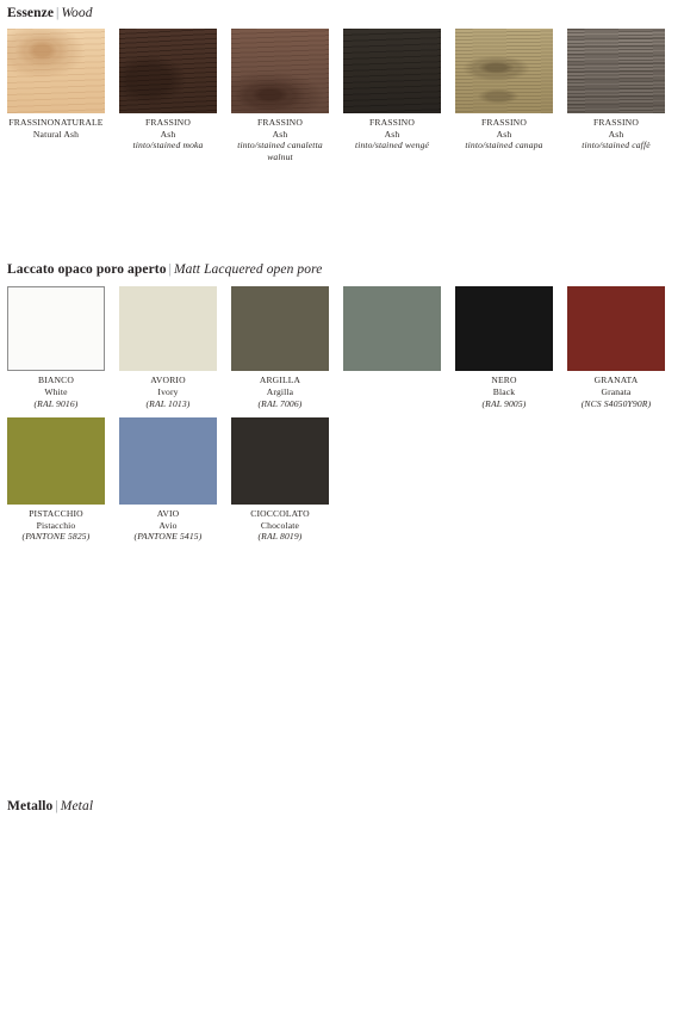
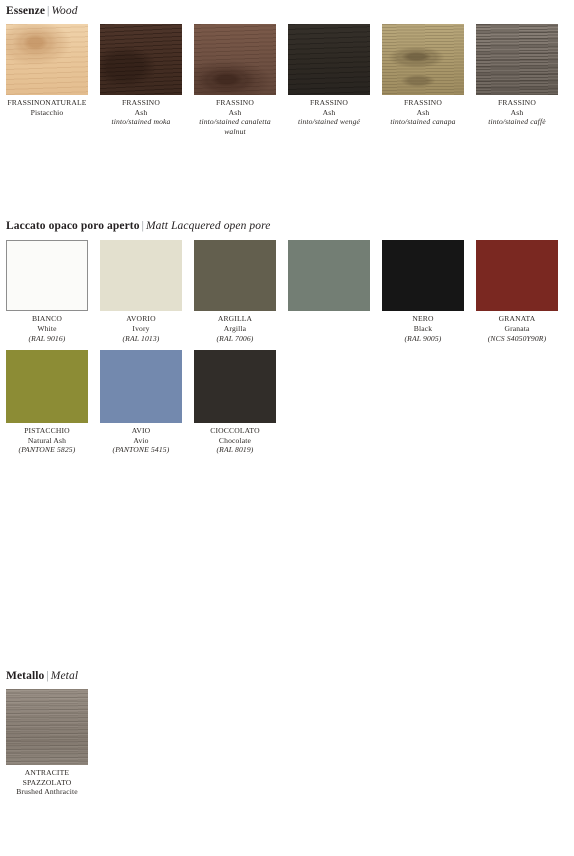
  Essenze | Wood
  FRASSINONATURALE
- Natural Ash
+ Pistacchio
  FRASSINO
  Ash
  tinto/stained moka
  FRASSINO
  Ash
  tinto/stained canaletta walnut
  FRASSINO
  Ash
  tinto/stained wengé
  FRASSINO
  Ash
  tinto/stained canapa
  FRASSINO
  Ash
  tinto/stained caffè
  Laccato opaco poro aperto | Matt Lacquered open pore
  BIANCO
  White
  (RAL 9016)
  AVORIO
  Ivory
  (RAL 1013)
  ARGILLA
  Argilla
  (RAL 7006)
  NERO
  Black
  (RAL 9005)
  GRANATA
  Granata
  (NCS S4050Y90R)
  PISTACCHIO
- Pistacchio
+ Natural Ash
  (PANTONE 5825)
  AVIO
  Avio
  (PANTONE 5415)
  CIOCCOLATO
  Chocolate
  (RAL 8019)
  Metallo | Metal
+ ANTRACITE SPAZZOLATO
+ Brushed Anthracite
